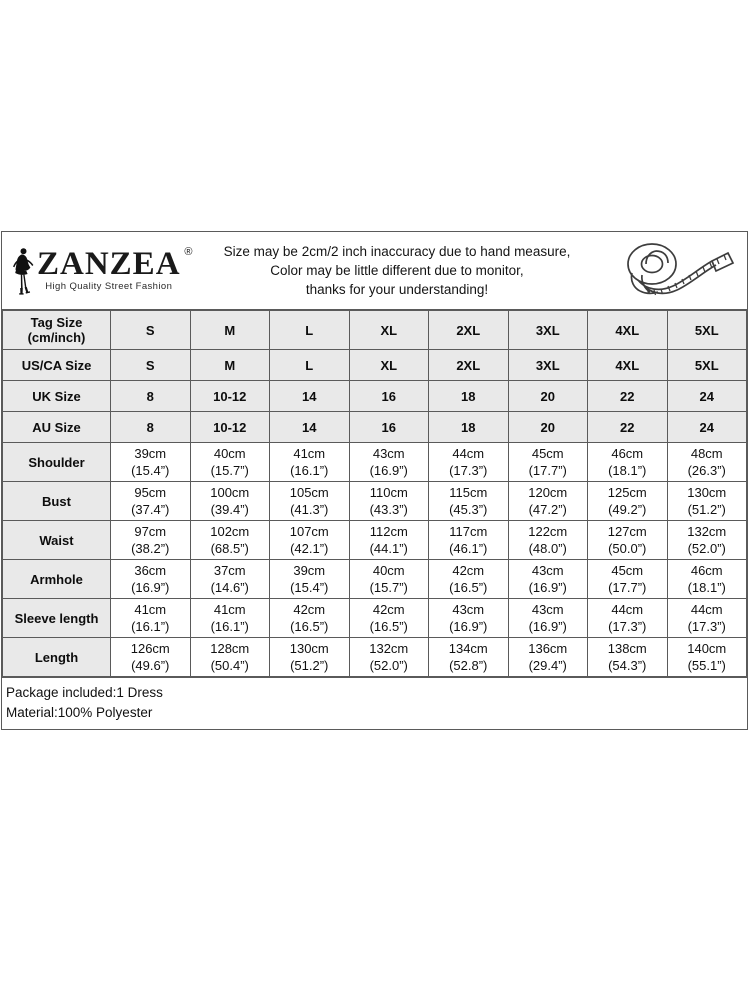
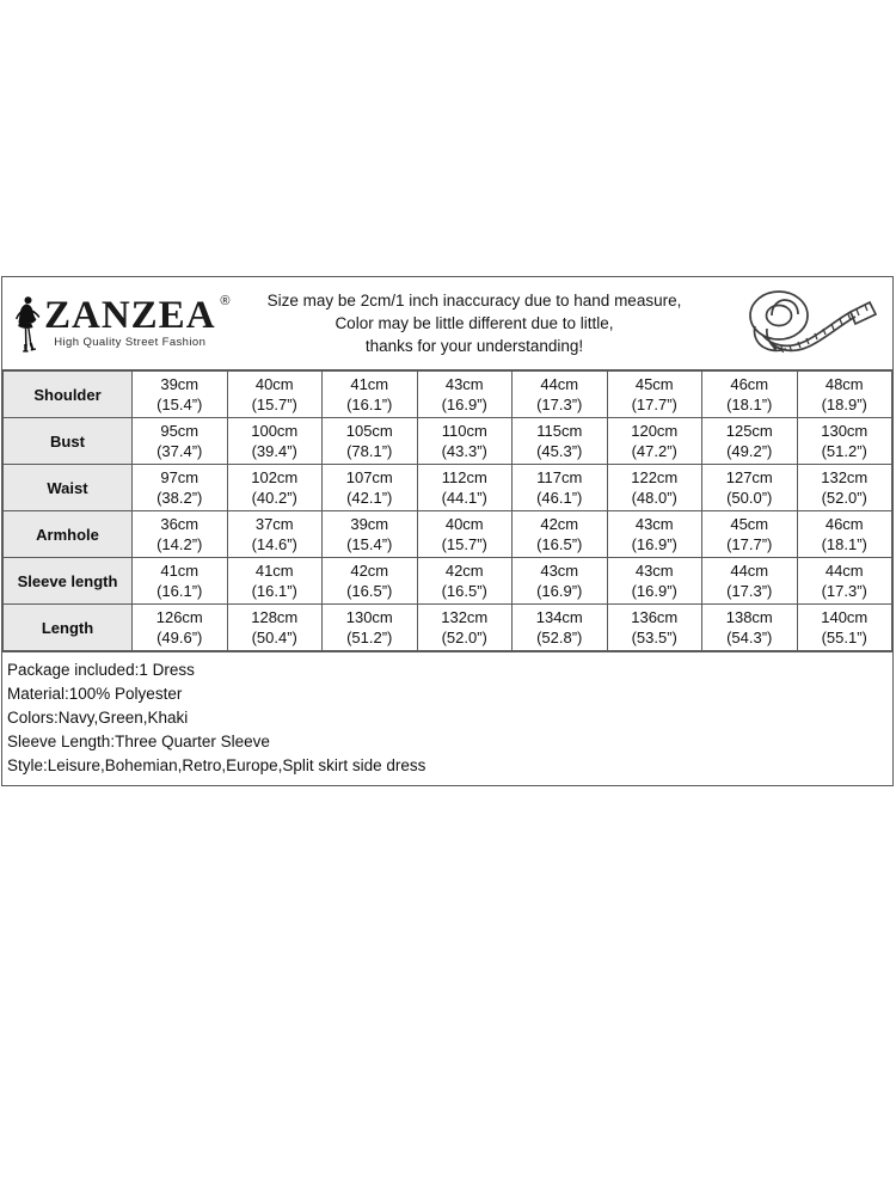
  ZANZEA
  ®
  High Quality Street Fashion
- Size may be 2cm/2 inch inaccuracy due to hand measure,
+ Size may be 2cm/1 inch inaccuracy due to hand measure,
- Color may be little different due to monitor,
+ Color may be little different due to little,
  thanks for your understanding!
- Tag Size (cm/inch)	S	M	L	XL	2XL	3XL	4XL	5XL
- US/CA Size	S	M	L	XL	2XL	3XL	4XL	5XL
- UK Size	8	10-12	14	16	18	20	22	24
- AU Size	8	10-12	14	16	18	20	22	24
- Shoulder	39cm(15.4”)	40cm(15.7”)	41cm(16.1”)	43cm(16.9”)	44cm(17.3”)	45cm(17.7”)	46cm(18.1”)	48cm(26.3”)
+ Shoulder	39cm(15.4”)	40cm(15.7”)	41cm(16.1”)	43cm(16.9”)	44cm(17.3”)	45cm(17.7”)	46cm(18.1”)	48cm(18.9”)
- Bust	95cm(37.4”)	100cm(39.4”)	105cm(41.3”)	110cm(43.3”)	115cm(45.3”)	120cm(47.2”)	125cm(49.2”)	130cm(51.2”)
+ Bust	95cm(37.4”)	100cm(39.4”)	105cm(78.1”)	110cm(43.3”)	115cm(45.3”)	120cm(47.2”)	125cm(49.2”)	130cm(51.2”)
- Waist	97cm(38.2”)	102cm(68.5”)	107cm(42.1”)	112cm(44.1”)	117cm(46.1”)	122cm(48.0”)	127cm(50.0”)	132cm(52.0”)
+ Waist	97cm(38.2”)	102cm(40.2”)	107cm(42.1”)	112cm(44.1”)	117cm(46.1”)	122cm(48.0”)	127cm(50.0”)	132cm(52.0”)
- Armhole	36cm(16.9”)	37cm(14.6”)	39cm(15.4”)	40cm(15.7”)	42cm(16.5”)	43cm(16.9”)	45cm(17.7”)	46cm(18.1”)
+ Armhole	36cm(14.2”)	37cm(14.6”)	39cm(15.4”)	40cm(15.7”)	42cm(16.5”)	43cm(16.9”)	45cm(17.7”)	46cm(18.1”)
  Sleeve length	41cm(16.1”)	41cm(16.1”)	42cm(16.5”)	42cm(16.5”)	43cm(16.9”)	43cm(16.9”)	44cm(17.3”)	44cm(17.3”)
- Length	126cm(49.6”)	128cm(50.4”)	130cm(51.2”)	132cm(52.0”)	134cm(52.8”)	136cm(29.4”)	138cm(54.3”)	140cm(55.1”)
+ Length	126cm(49.6”)	128cm(50.4”)	130cm(51.2”)	132cm(52.0”)	134cm(52.8”)	136cm(53.5”)	138cm(54.3”)	140cm(55.1”)
  Package included:1 Dress
  Material:100% Polyester
+ Colors:Navy,Green,Khaki
+ Sleeve Length:Three Quarter Sleeve
+ Style:Leisure,Bohemian,Retro,Europe,Split skirt side dress
